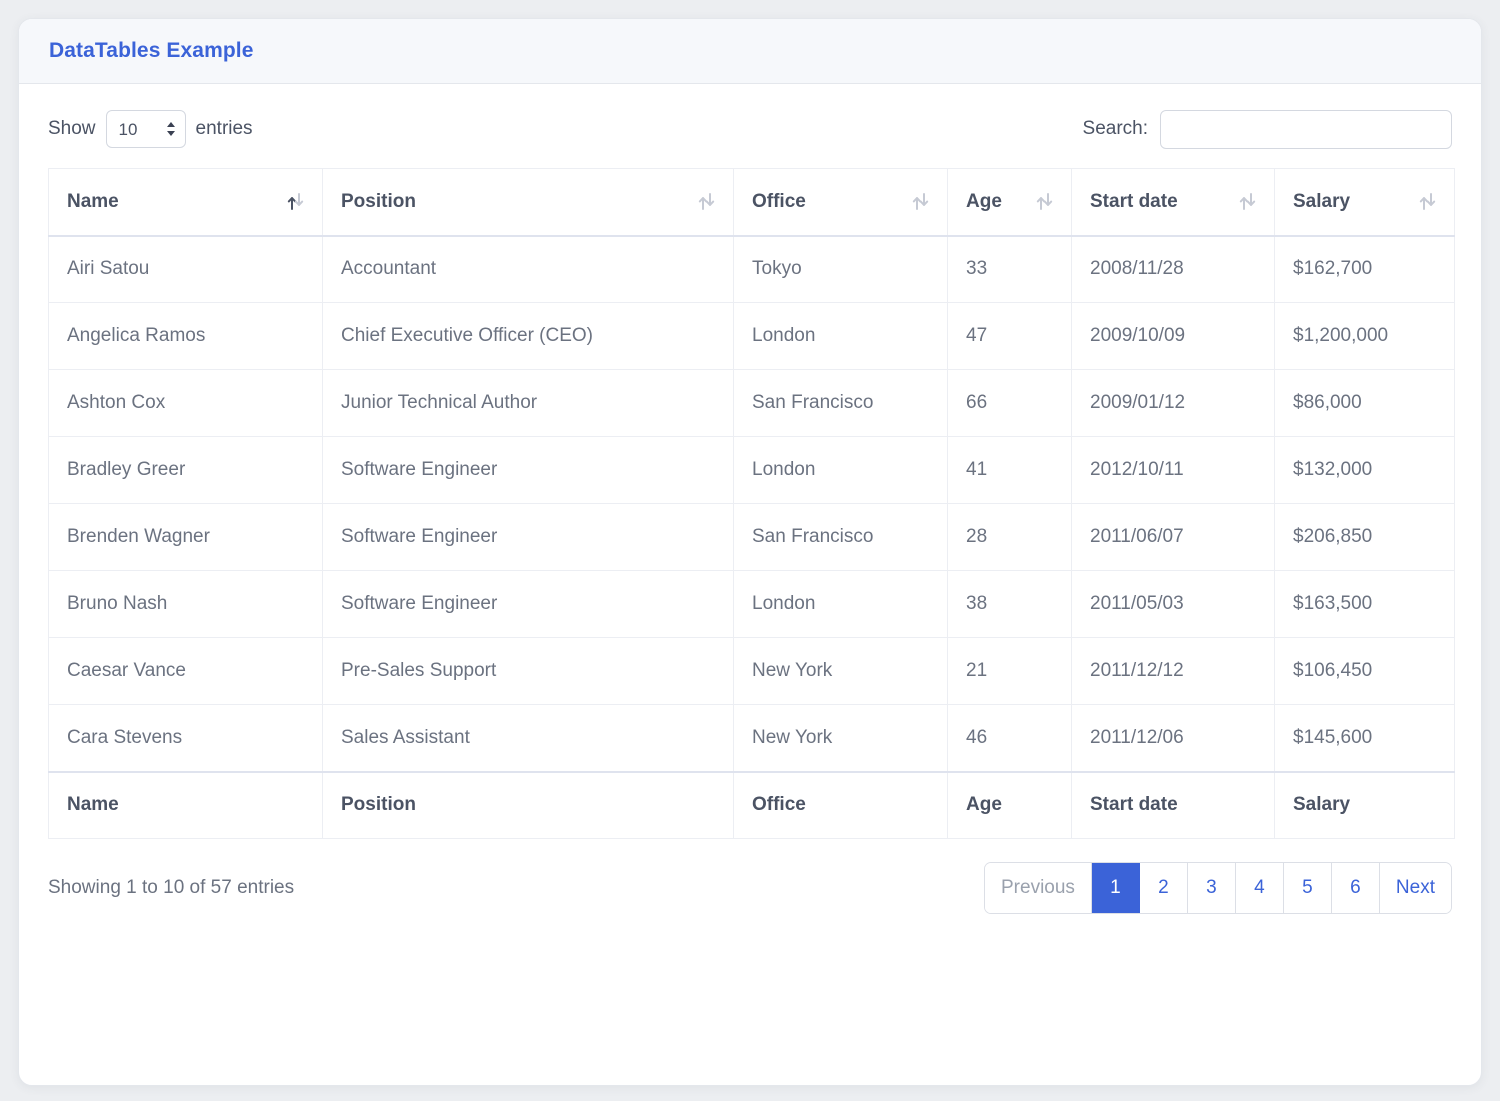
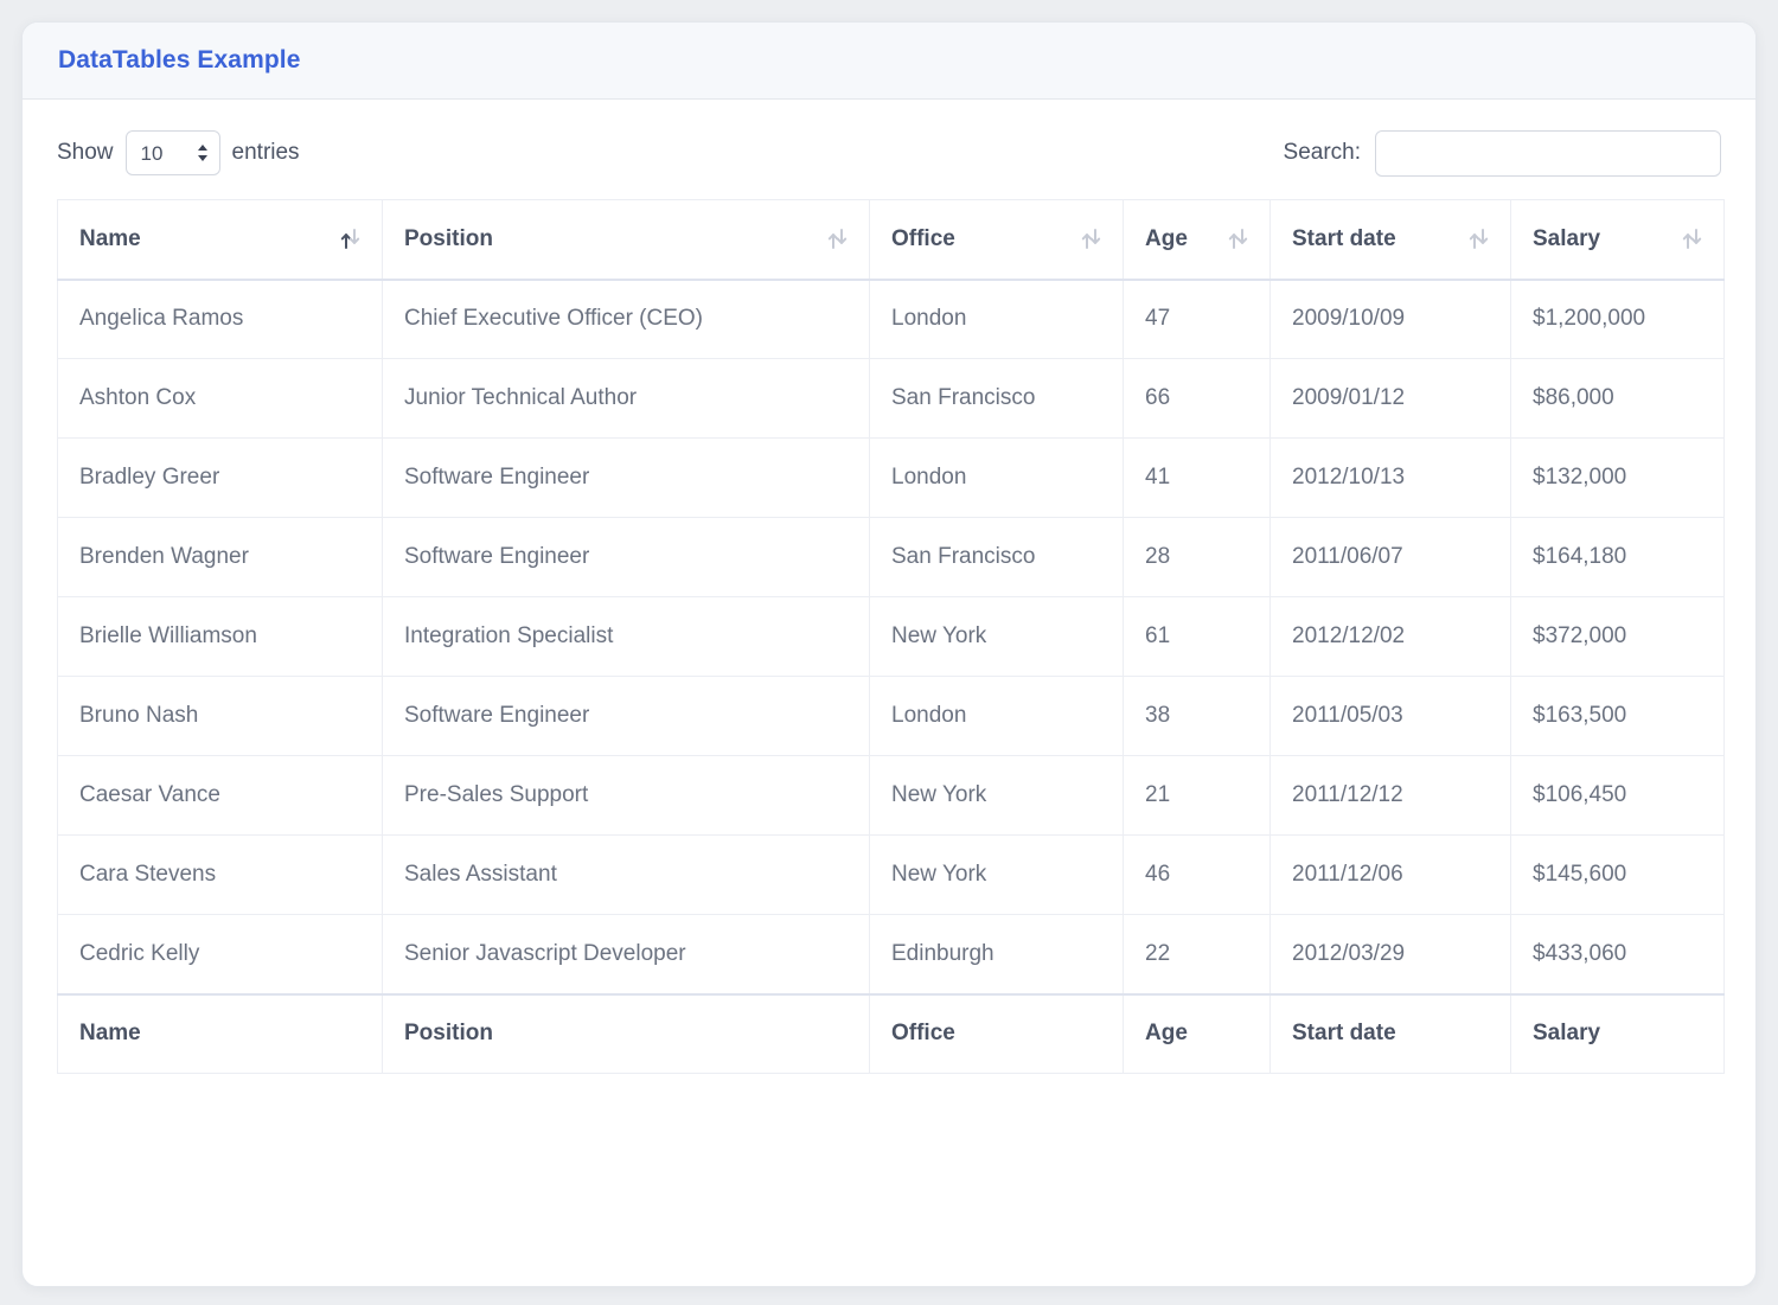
  DataTables Example
  Show
  10
  entries
  Search:
  Name	Position	Office	Age	Start date	Salary
- Airi Satou	Accountant	Tokyo	33	2008/11/28	$162,700
  Angelica Ramos	Chief Executive Officer (CEO)	London	47	2009/10/09	$1,200,000
  Ashton Cox	Junior Technical Author	San Francisco	66	2009/01/12	$86,000
- Bradley Greer	Software Engineer	London	41	2012/10/11	$132,000
+ Bradley Greer	Software Engineer	London	41	2012/10/13	$132,000
- Brenden Wagner	Software Engineer	San Francisco	28	2011/06/07	$206,850
+ Brenden Wagner	Software Engineer	San Francisco	28	2011/06/07	$164,180
+ Brielle Williamson	Integration Specialist	New York	61	2012/12/02	$372,000
  Bruno Nash	Software Engineer	London	38	2011/05/03	$163,500
  Caesar Vance	Pre-Sales Support	New York	21	2011/12/12	$106,450
  Cara Stevens	Sales Assistant	New York	46	2011/12/06	$145,600
+ Cedric Kelly	Senior Javascript Developer	Edinburgh	22	2012/03/29	$433,060
  Name	Position	Office	Age	Start date	Salary
- Showing 1 to 10 of 57 entries
- Previous
- 1
- 2
- 3
- 4
- 5
- 6
- Next
